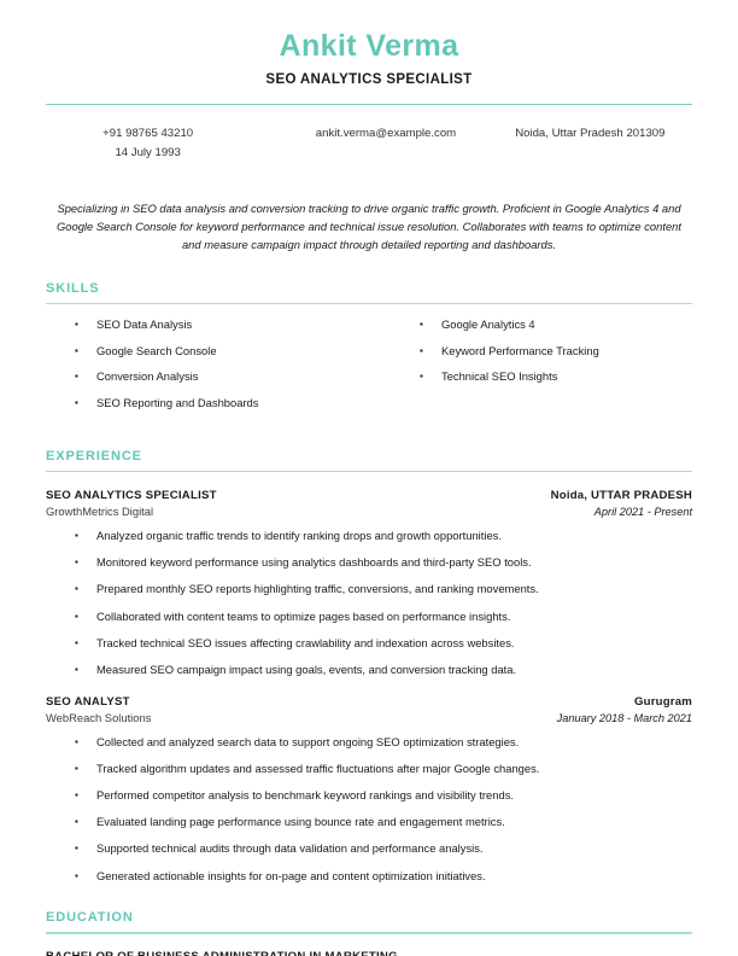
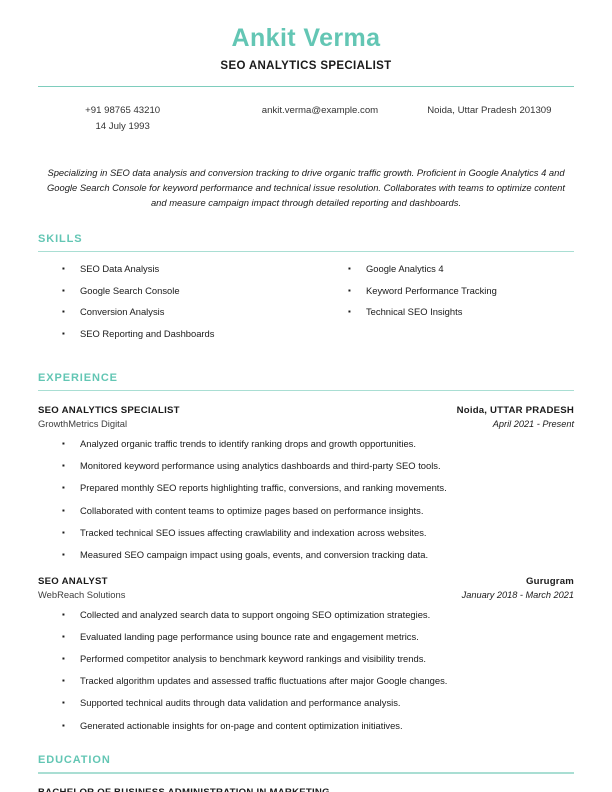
  Ankit Verma
  SEO ANALYTICS SPECIALIST
  +91 98765 43210
  14 July 1993
  ankit.verma@example.com
  Noida, Uttar Pradesh 201309
  Specializing in SEO data analysis and conversion tracking to drive organic traffic growth. Proficient in Google Analytics 4 and Google Search Console for keyword performance and technical issue resolution. Collaborates with teams to optimize content and measure campaign impact through detailed reporting and dashboards.
  SKILLS
  ▪
  SEO Data Analysis
  ▪
  Google Search Console
  ▪
  Conversion Analysis
  ▪
  SEO Reporting and Dashboards
  ▪
  Google Analytics 4
  ▪
  Keyword Performance Tracking
  ▪
  Technical SEO Insights
  EXPERIENCE
  SEO ANALYTICS SPECIALIST
  Noida, UTTAR PRADESH
  GrowthMetrics Digital
  April 2021 - Present
  ▪
  Analyzed organic traffic trends to identify ranking drops and growth opportunities.
  ▪
  Monitored keyword performance using analytics dashboards and third-party SEO tools.
  ▪
  Prepared monthly SEO reports highlighting traffic, conversions, and ranking movements.
  ▪
  Collaborated with content teams to optimize pages based on performance insights.
  ▪
  Tracked technical SEO issues affecting crawlability and indexation across websites.
  ▪
  Measured SEO campaign impact using goals, events, and conversion tracking data.
  SEO ANALYST
  Gurugram
  WebReach Solutions
  January 2018 - March 2021
  ▪
  Collected and analyzed search data to support ongoing SEO optimization strategies.
  ▪
- Tracked algorithm updates and assessed traffic fluctuations after major Google changes.
+ Evaluated landing page performance using bounce rate and engagement metrics.
  ▪
  Performed competitor analysis to benchmark keyword rankings and visibility trends.
  ▪
- Evaluated landing page performance using bounce rate and engagement metrics.
+ Tracked algorithm updates and assessed traffic fluctuations after major Google changes.
  ▪
  Supported technical audits through data validation and performance analysis.
  ▪
  Generated actionable insights for on-page and content optimization initiatives.
  EDUCATION
